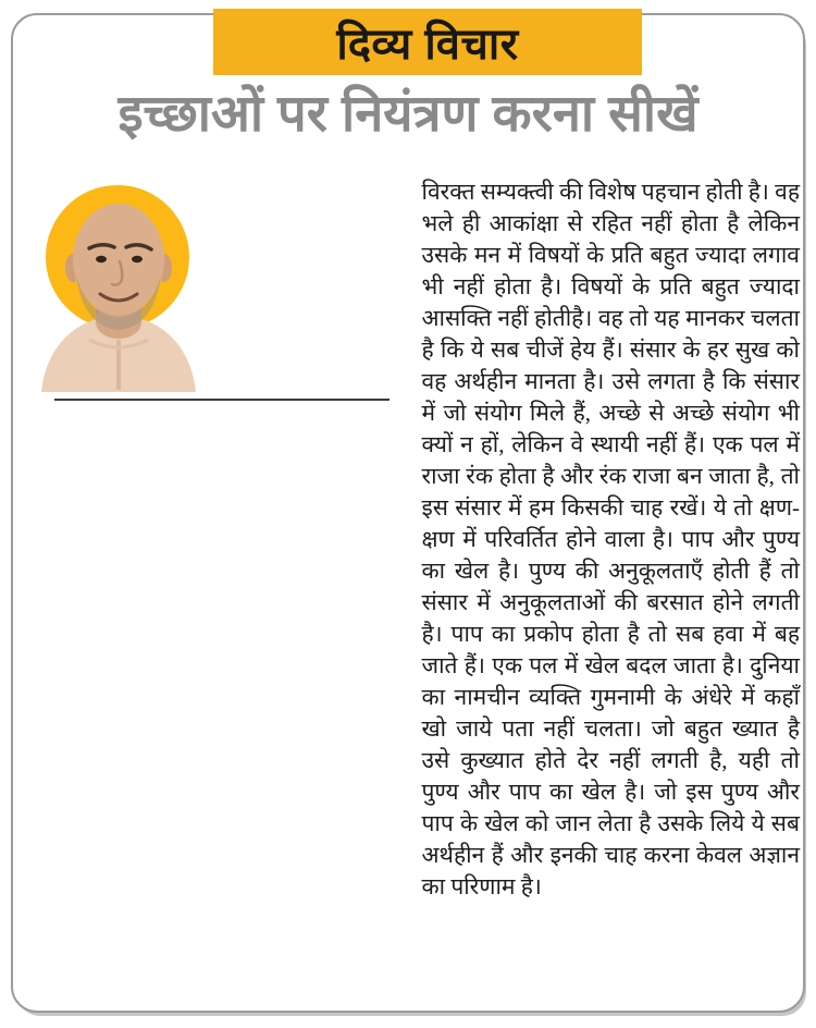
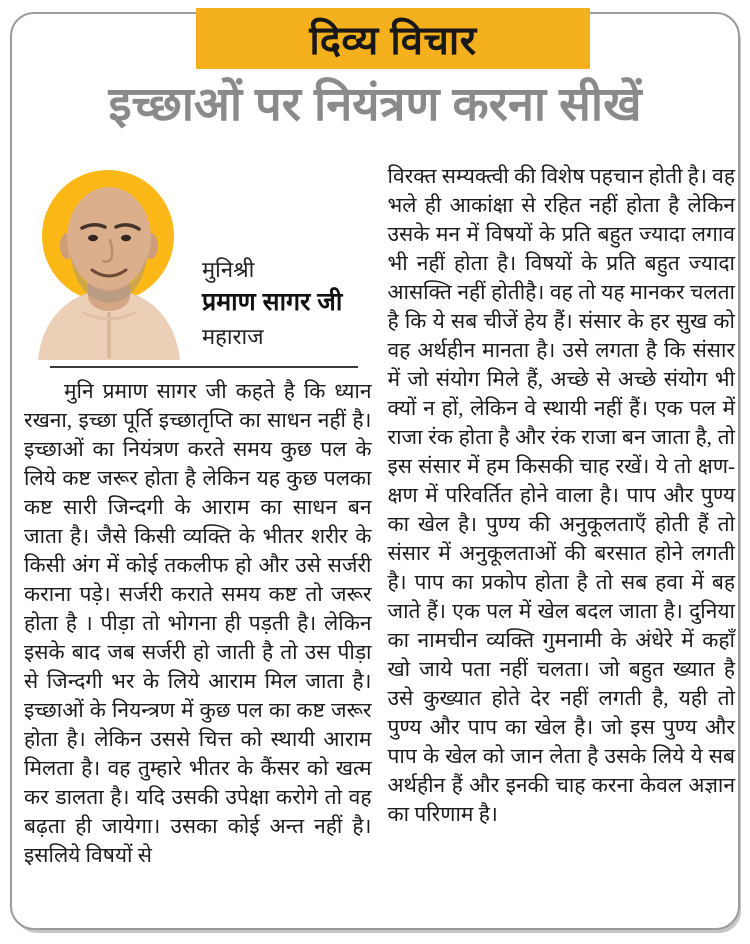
  दिव्य विचार
  इच्छाओं पर नियंत्रण करना सीखें
+ मुनिश्री
+ प्रमाण सागर जी
+ महाराज
+ मुनि प्रमाण सागर जी कहते है कि ध्यान रखना, इच्छा पूर्ति इच्छातृप्ति का साधन नहीं है। इच्छाओं का नियंत्रण करते समय कुछ पल के लिये कष्ट जरूर होता है लेकिन यह कुछ पलका कष्ट सारी जिन्दगी के आराम का साधन बन जाता है। जैसे किसी व्यक्ति के भीतर शरीर के किसी अंग में कोई तकलीफ हो और उसे सर्जरी कराना पड़े। सर्जरी कराते समय कष्ट तो जरूर होता है । पीड़ा तो भोगना ही पड़ती है। लेकिन इसके बाद जब सर्जरी हो जाती है तो उस पीड़ा से जिन्दगी भर के लिये आराम मिल जाता है। इच्छाओं के नियन्त्रण में कुछ पल का कष्ट जरूर होता है। लेकिन उससे चित्त को स्थायी आराम मिलता है। वह तुम्हारे भीतर के कैंसर को खत्म कर डालता है। यदि उसकी उपेक्षा करोगे तो वह बढ़ता ही जायेगा। उसका कोई अन्त नहीं है। इसलिये विषयों से
  विरक्त सम्यक्त्वी की विशेष पहचान होती है। वह भले ही आकांक्षा से रहित नहीं होता है लेकिन उसके मन में विषयों के प्रति बहुत ज्यादा लगाव भी नहीं होता है। विषयों के प्रति बहुत ज्यादा आसक्ति नहीं होतीहै। वह तो यह मानकर चलता है कि ये सब चीजें हेय हैं। संसार के हर सुख को वह अर्थहीन मानता है। उसे लगता है कि संसार में जो संयोग मिले हैं, अच्छे से अच्छे संयोग भी क्यों न हों, लेकिन वे स्थायी नहीं हैं। एक पल में राजा रंक होता है और रंक राजा बन जाता है, तो इस संसार में हम किसकी चाह रखें। ये तो क्षण-क्षण में परिवर्तित होने वाला है। पाप और पुण्य का खेल है। पुण्य की अनुकूलताएँ होती हैं तो संसार में अनुकूलताओं की बरसात होने लगती है। पाप का प्रकोप होता है तो सब हवा में बह जाते हैं। एक पल में खेल बदल जाता है। दुनिया का नामचीन व्यक्ति गुमनामी के अंधेरे में कहाँ खो जाये पता नहीं चलता। जो बहुत ख्यात है उसे कुख्यात होते देर नहीं लगती है, यही तो पुण्य और पाप का खेल है। जो इस पुण्य और पाप के खेल को जान लेता है उसके लिये ये सब अर्थहीन हैं और इनकी चाह करना केवल अज्ञान का परिणाम है।
